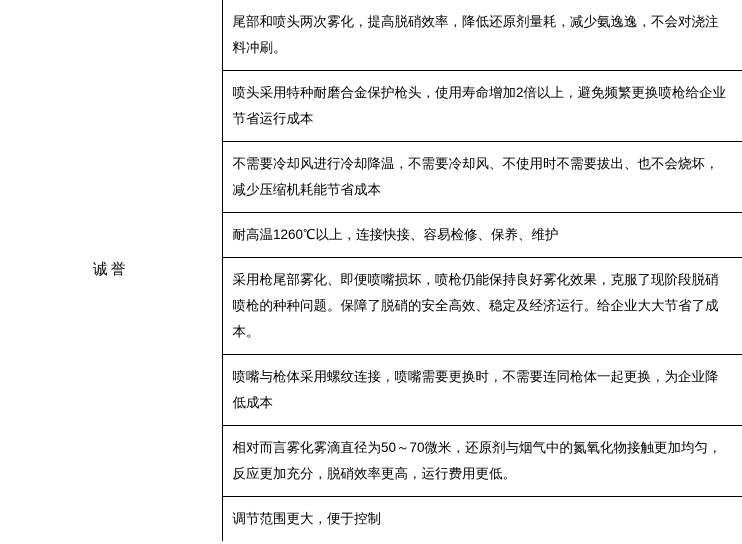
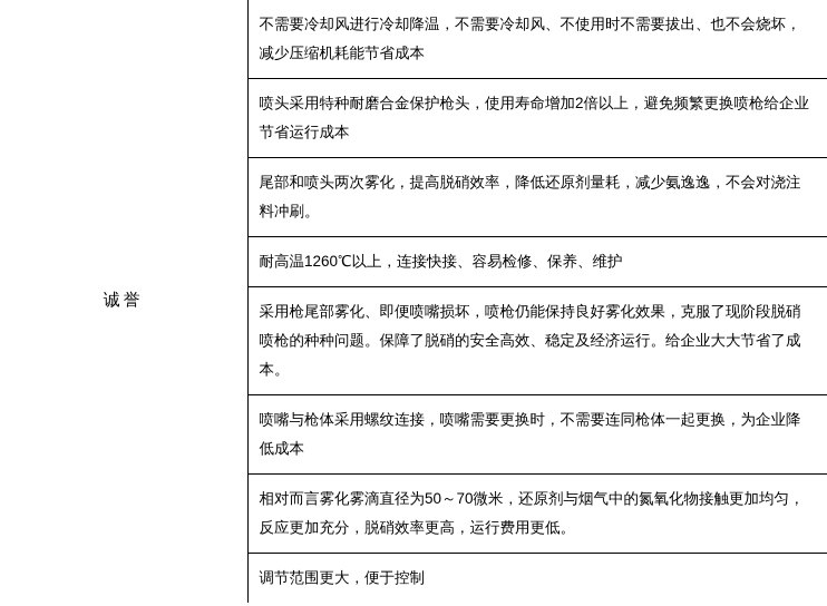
- 诚誉	尾部和喷头两次雾化，提高脱硝效率，降低还原剂量耗，减少氨逸逸，不会对浇注料冲刷。
+ 诚誉	不需要冷却风进行冷却降温，不需要冷却风、不使用时不需要拔出、也不会烧坏，减少压缩机耗能节省成本
  喷头采用特种耐磨合金保护枪头，使用寿命增加2倍以上，避免频繁更换喷枪给企业节省运行成本
- 不需要冷却风进行冷却降温，不需要冷却风、不使用时不需要拔出、也不会烧坏，减少压缩机耗能节省成本
+ 尾部和喷头两次雾化，提高脱硝效率，降低还原剂量耗，减少氨逸逸，不会对浇注料冲刷。
  耐高温1260℃以上，连接快接、容易检修、保养、维护
  采用枪尾部雾化、即便喷嘴损坏，喷枪仍能保持良好雾化效果，克服了现阶段脱硝喷枪的种种问题。保障了脱硝的安全高效、稳定及经济运行。给企业大大节省了成本。
  喷嘴与枪体采用螺纹连接，喷嘴需要更换时，不需要连同枪体一起更换，为企业降低成本
  相对而言雾化雾滴直径为50～70微米，还原剂与烟气中的氮氧化物接触更加均匀，反应更加充分，脱硝效率更高，运行费用更低。
  调节范围更大，便于控制
